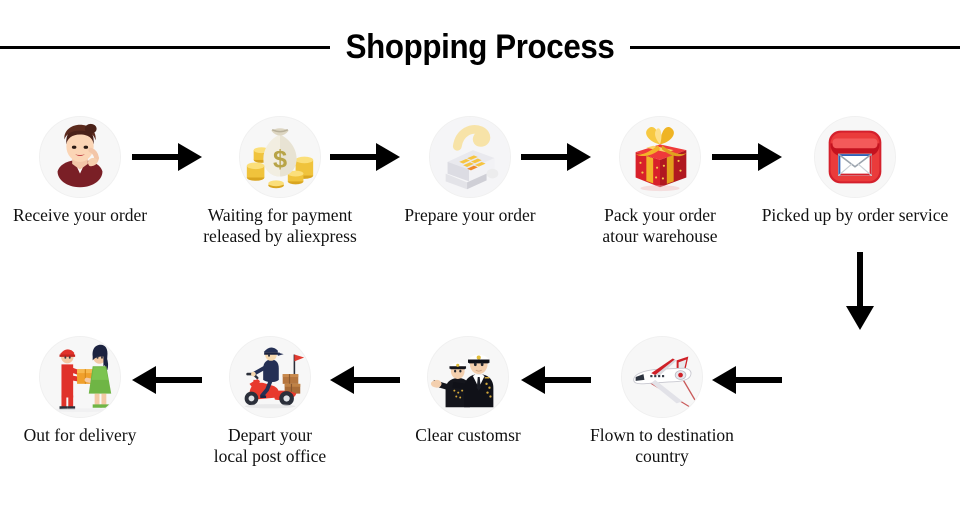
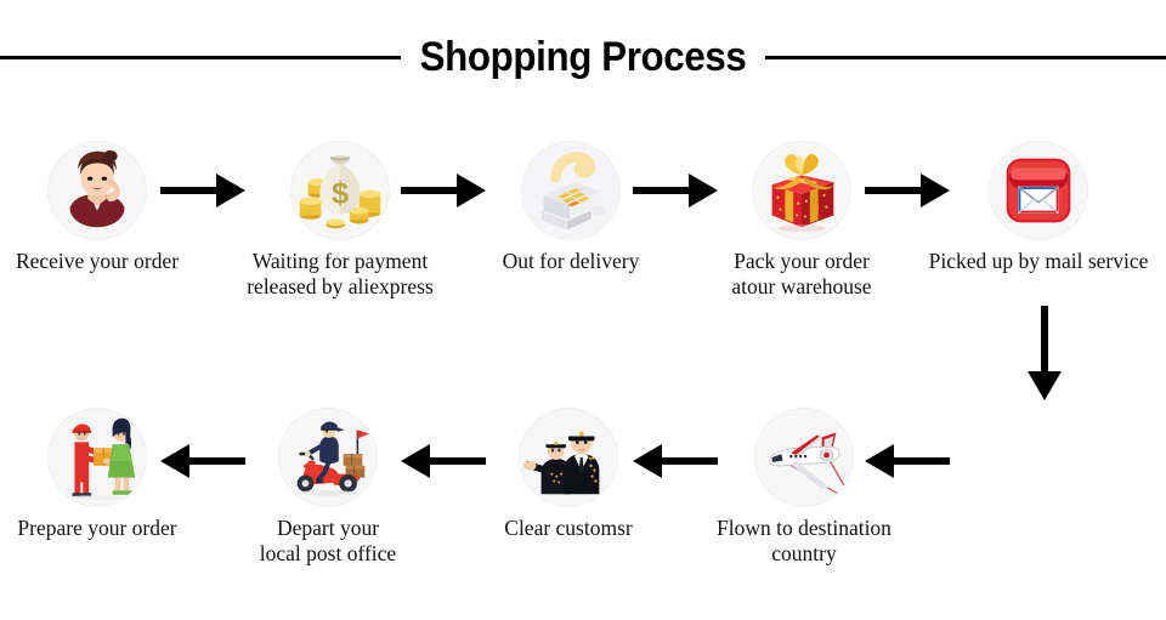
  Shopping Process
  Receive your order
  $
  Waiting for payment
  released by aliexpress
- Prepare your order
+ Out for delivery
  Pack your order
  atour warehouse
- Picked up by order service
+ Picked up by mail service
  Flown to destination
  country
  Clear customsr
  Depart your
  local post office
- Out for delivery
+ Prepare your order
